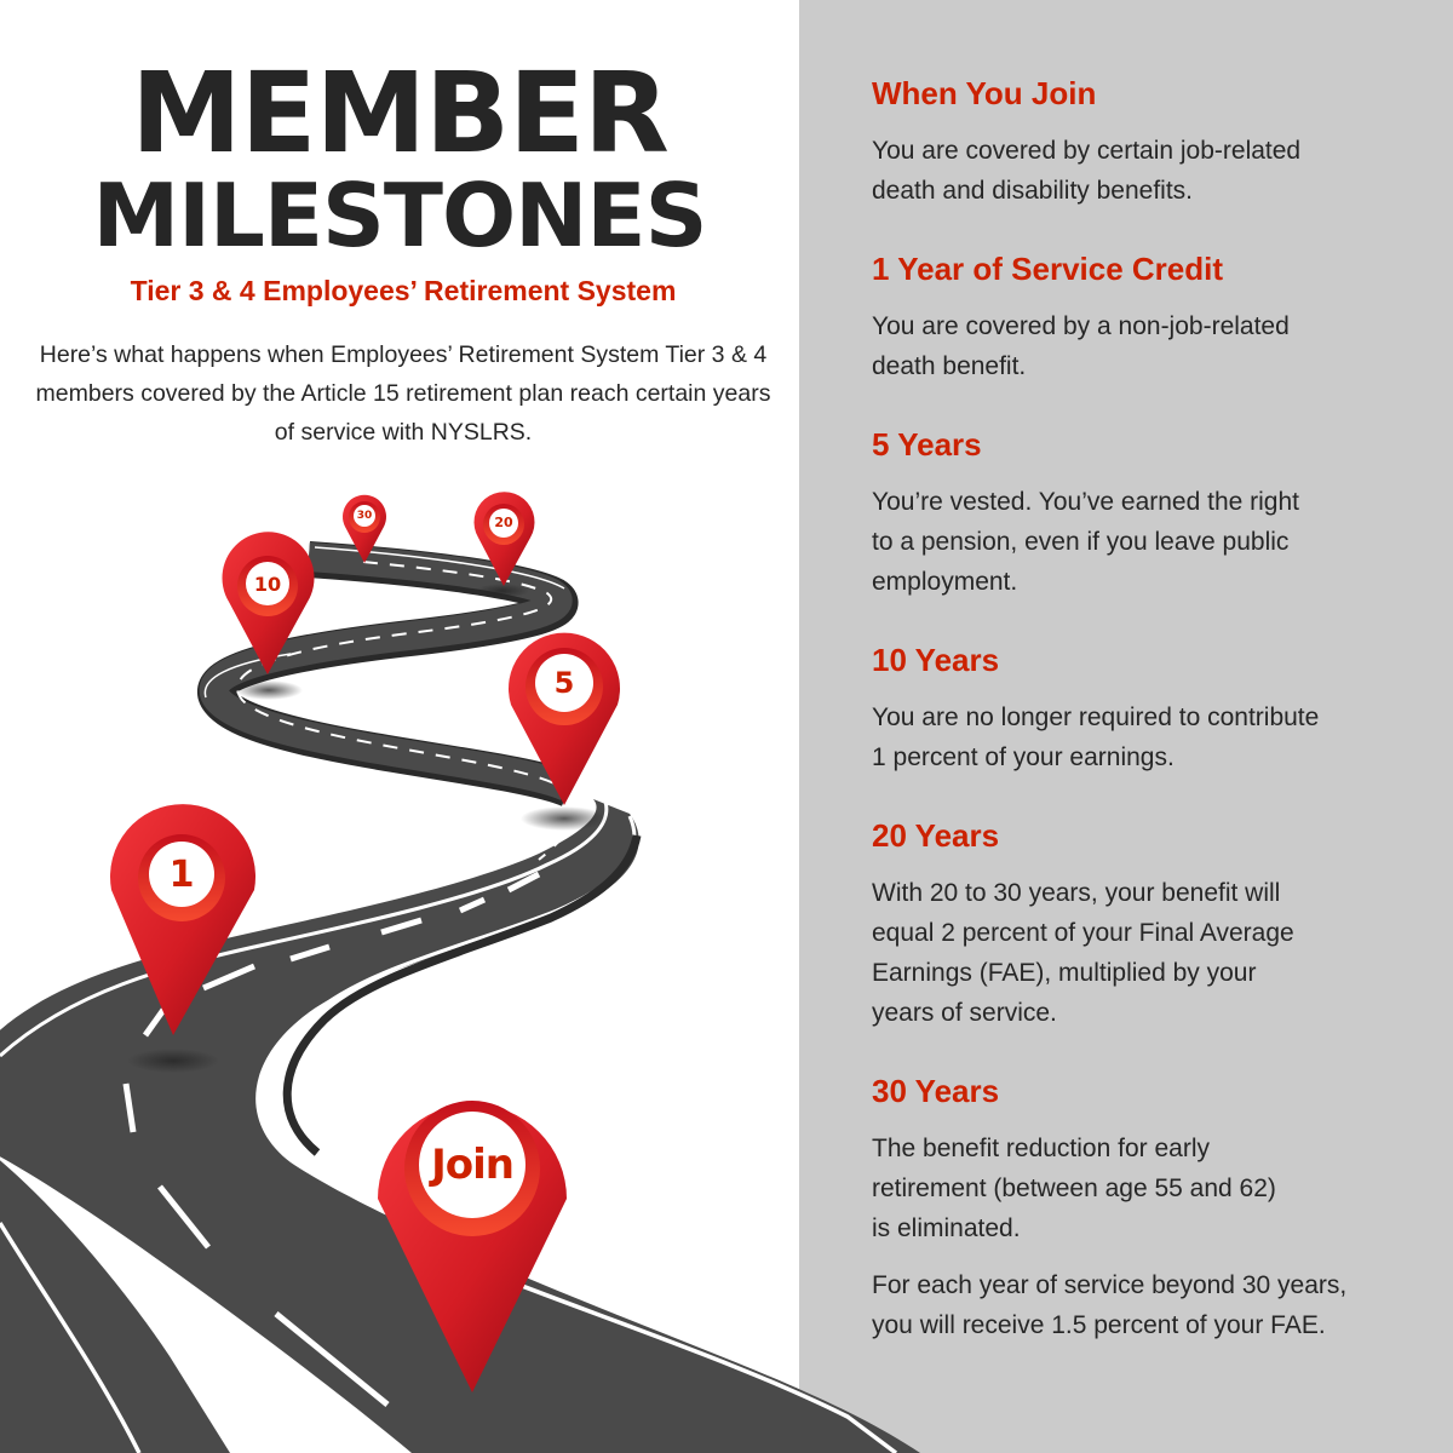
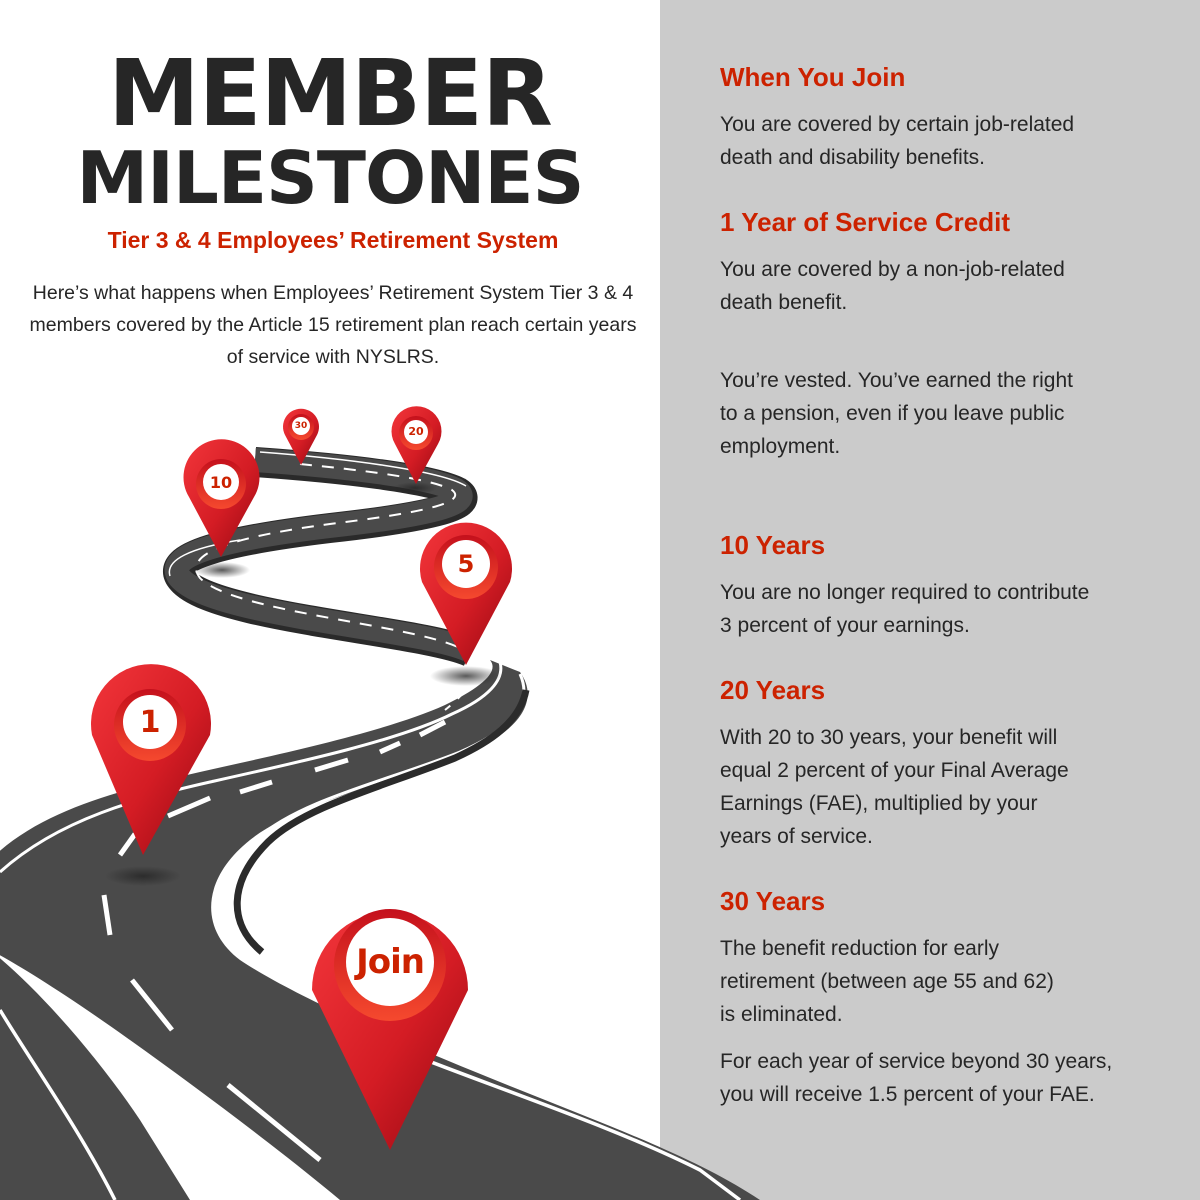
  Join
  1
  5
  10
  20
  30
  MEMBER
  MILESTONES
  Tier 3 & 4 Employees’ Retirement System
  Here’s what happens when Employees’ Retirement System Tier 3 & 4 members covered by the Article 15 retirement plan reach certain years of service with NYSLRS.
  When You Join
  You are covered by certain job-related
  death and disability benefits.
  1 Year of Service Credit
  You are covered by a non-job-related
  death benefit.
- 5 Years
  You’re vested. You’ve earned the right
  to a pension, even if you leave public
  employment.
  10 Years
  You are no longer required to contribute
- 1 percent of your earnings.
+ 3 percent of your earnings.
  20 Years
  With 20 to 30 years, your benefit will
  equal 2 percent of your Final Average
  Earnings (FAE), multiplied by your
  years of service.
  30 Years
  The benefit reduction for early
  retirement (between age 55 and 62)
  is eliminated.
  For each year of service beyond 30 years,
  you will receive 1.5 percent of your FAE.
